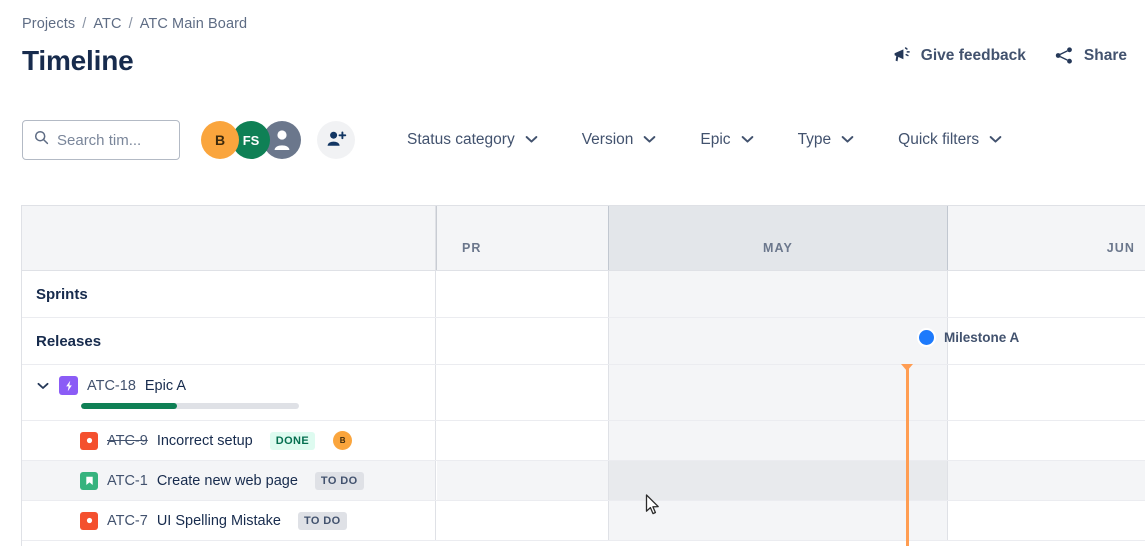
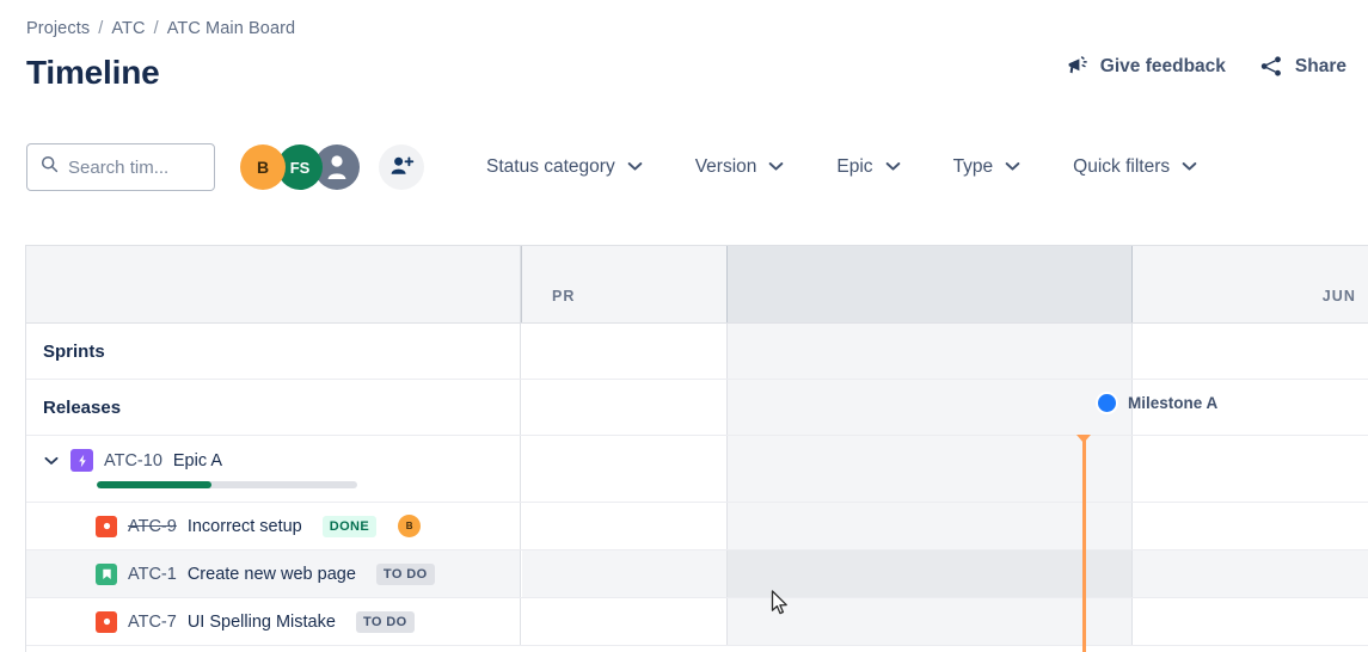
  Projects
  /
  ATC
  /
  ATC Main Board
  Timeline
  Give feedback
  Share
  Search tim...
  B
  FS
  Status category
  Version
  Epic
  Type
  Quick filters
  PR
- MAY
  JUN
  Sprints
  Releases
- ATC-18
+ ATC-10
  Epic A
  ATC-9
  Incorrect setup
  DONE
  B
  ATC-1
  Create new web page
  TO DO
  ATC-7
  UI Spelling Mistake
  TO DO
  Milestone A
